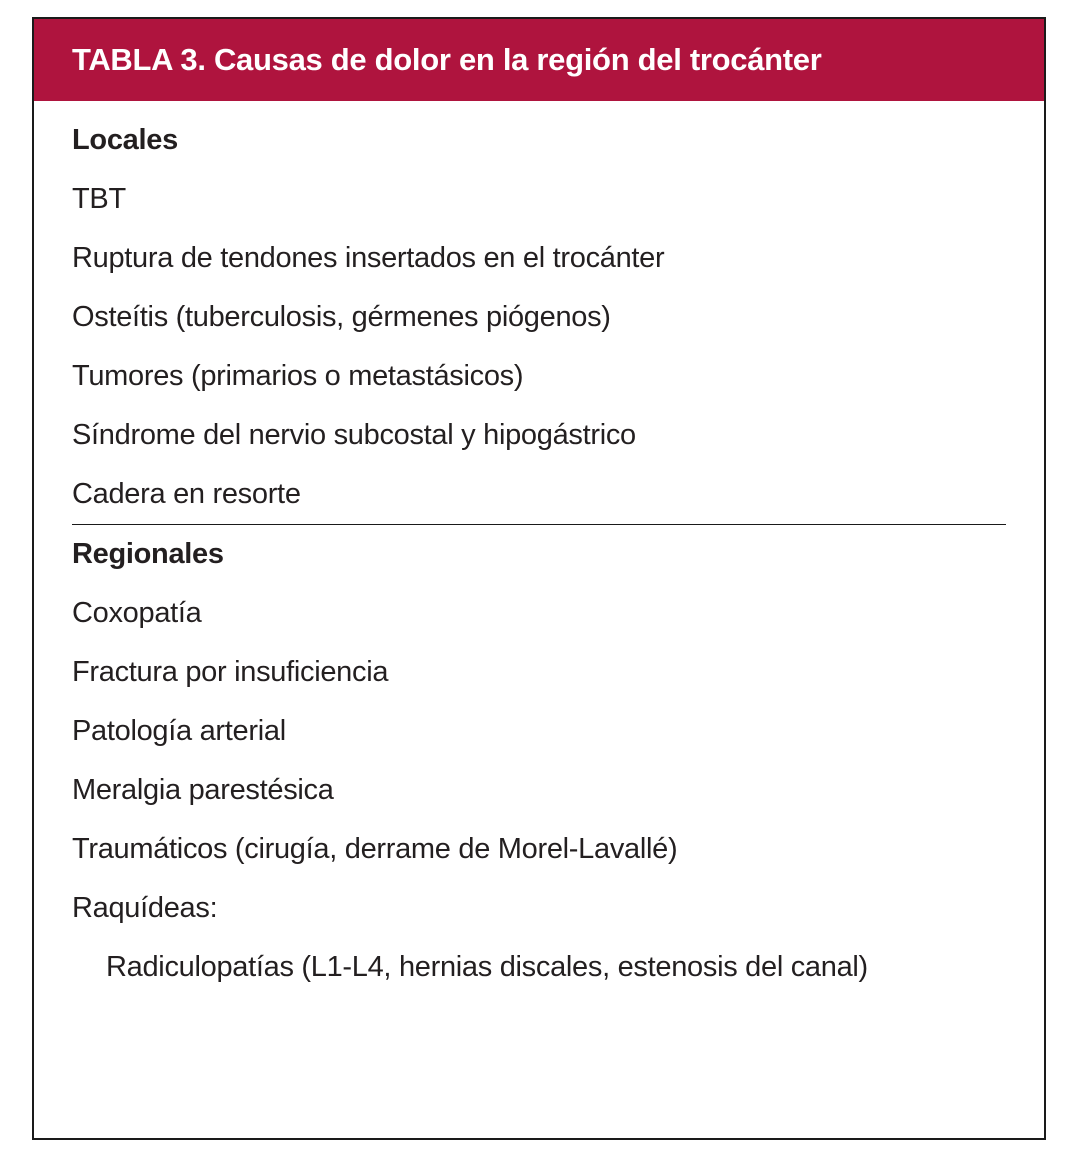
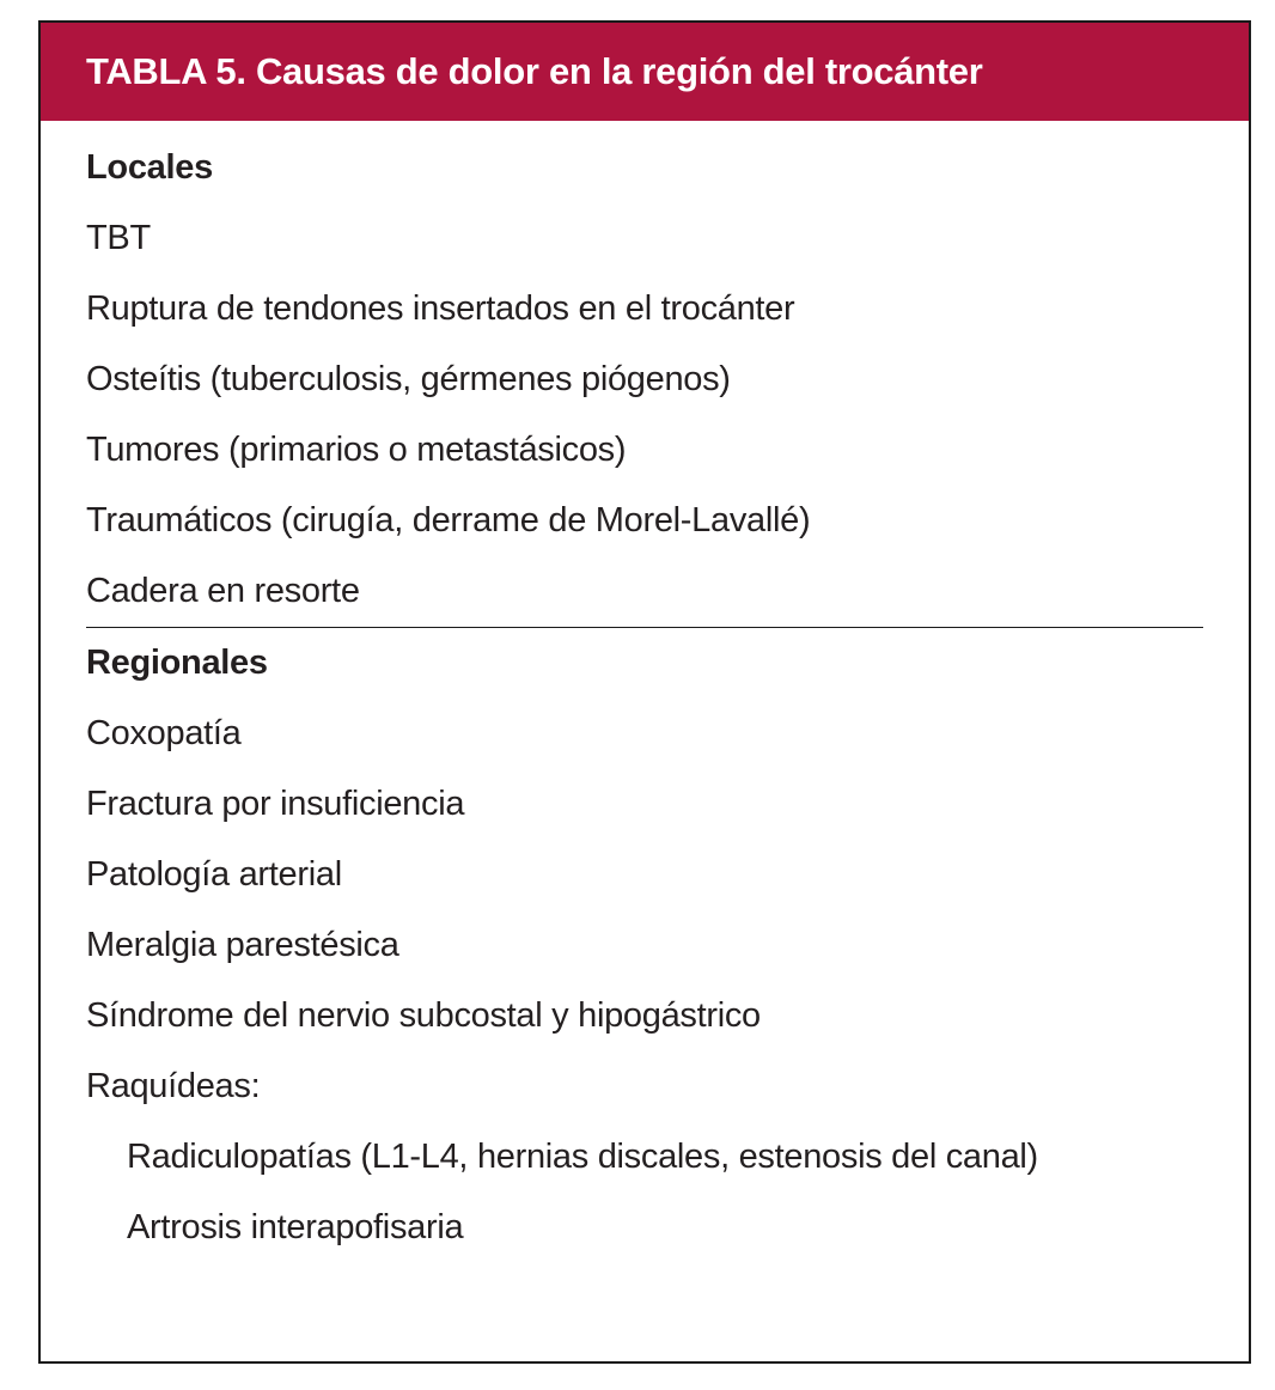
- TABLA 3. Causas de dolor en la región del trocánter
+ TABLA 5. Causas de dolor en la región del trocánter
  Locales
  TBT
  Ruptura de tendones insertados en el trocánter
  Osteítis (tuberculosis, gérmenes piógenos)
  Tumores (primarios o metastásicos)
- Síndrome del nervio subcostal y hipogástrico
+ Traumáticos (cirugía, derrame de Morel-Lavallé)
  Cadera en resorte
  Regionales
  Coxopatía
  Fractura por insuficiencia
  Patología arterial
  Meralgia parestésica
- Traumáticos (cirugía, derrame de Morel-Lavallé)
+ Síndrome del nervio subcostal y hipogástrico
  Raquídeas:
  Radiculopatías (L1-L4, hernias discales, estenosis del canal)
+ Artrosis interapofisaria
